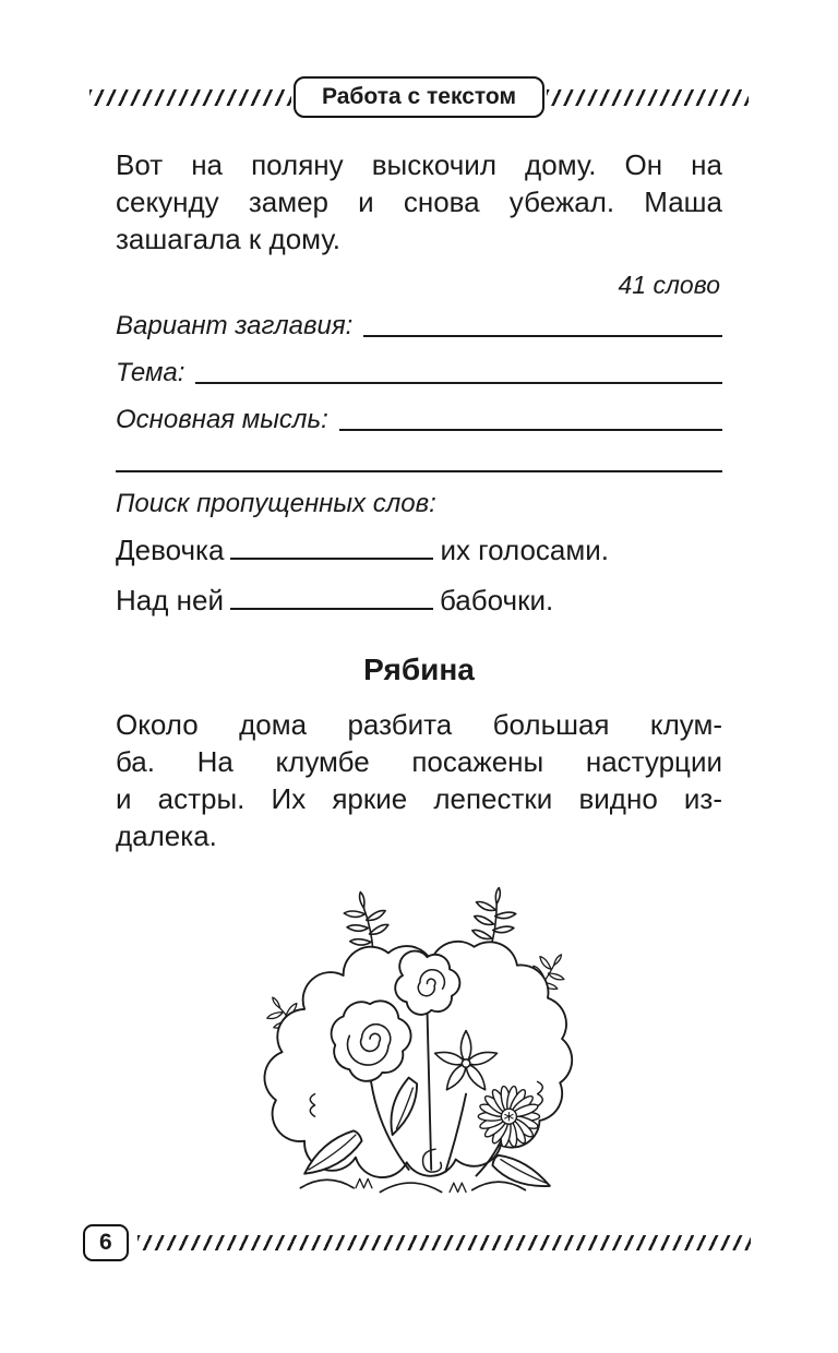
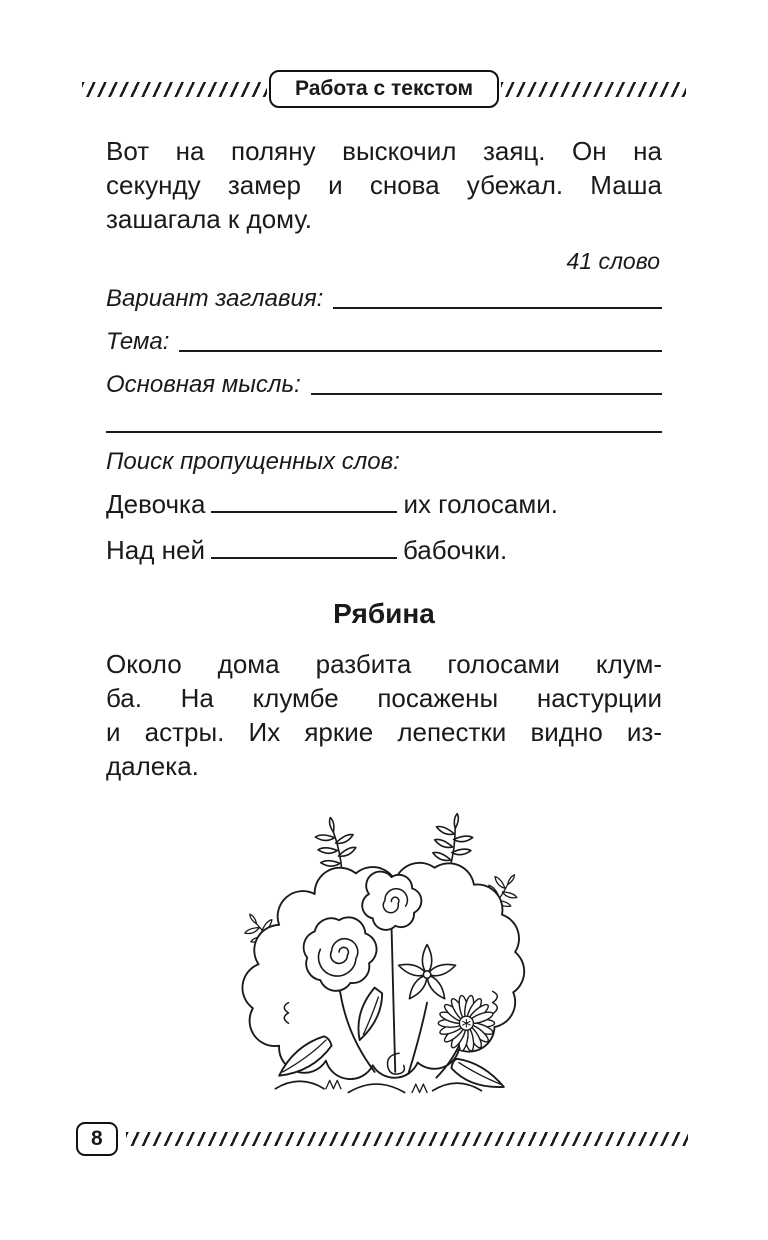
  Работа с текстом
- Вот на поляну выскочил дому. Он на
+ Вот на поляну выскочил заяц. Он на
  секунду замер и снова убежал. Маша
  зашагала к дому.
  41 слово
  Вариант заглавия:
  Тема:
  Основная мысль:
  Поиск пропущенных слов:
  Девочка их голосами.
  Над ней бабочки.
  Рябина
- Около дома разбита большая клум-
+ Около дома разбита голосами клум-
  ба. На клумбе посажены настурции
  и астры. Их яркие лепестки видно из-
  далека.
- 6
+ 8
